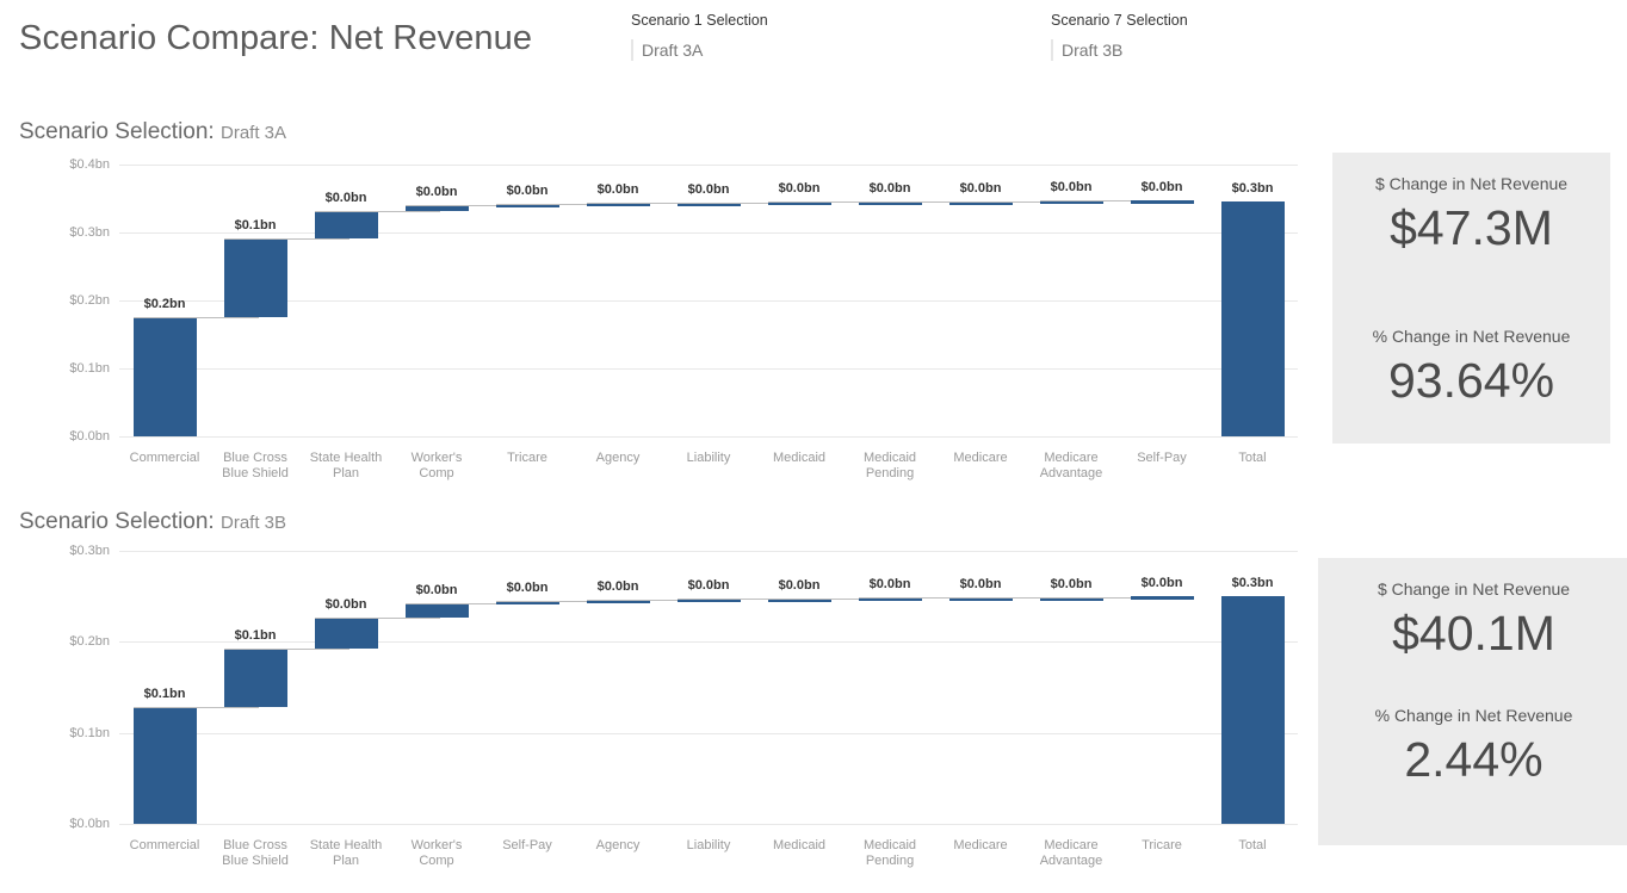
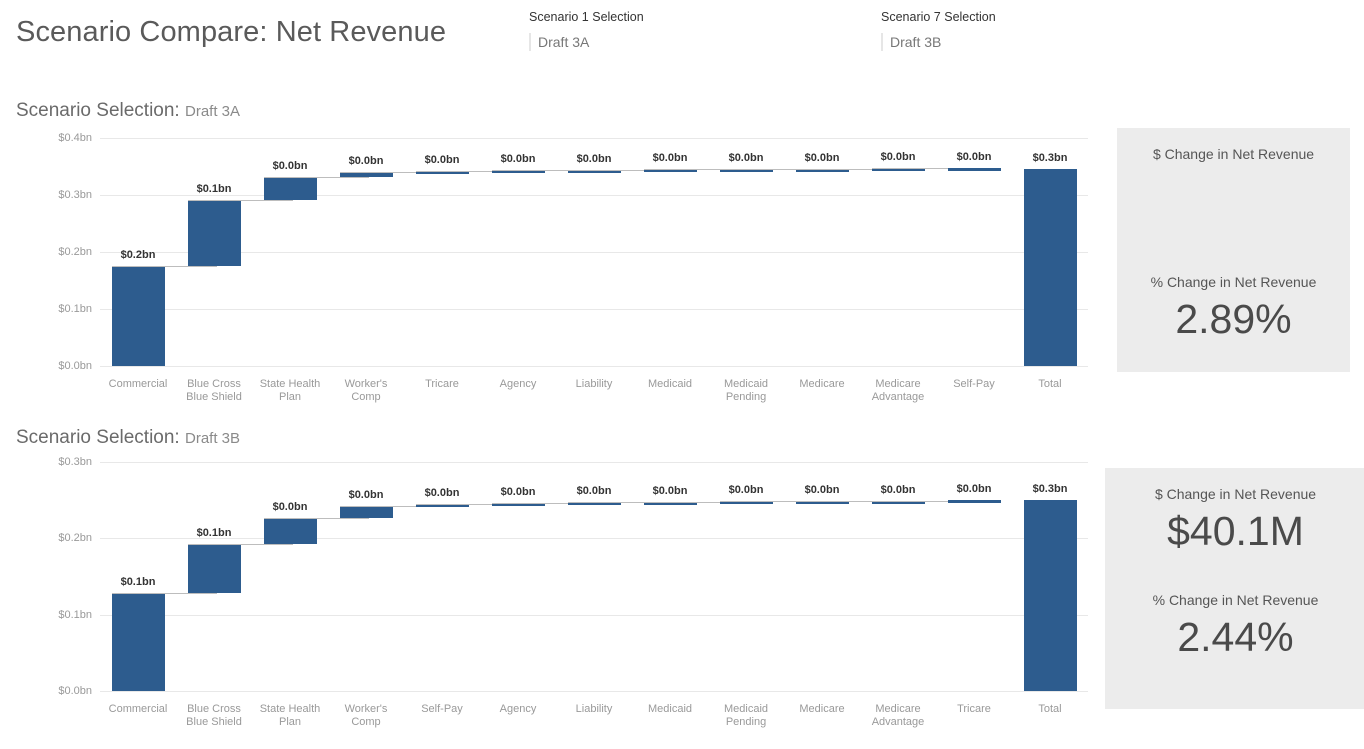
  Scenario Compare: Net Revenue
  Scenario 1 Selection
  Draft 3A
  Scenario 7 Selection
  Draft 3B
  Scenario Selection: Draft 3A
  $0.0bn
  $0.1bn
  $0.2bn
  $0.3bn
  $0.4bn
  $0.2bn
  $0.1bn
  $0.0bn
  $0.0bn
  $0.0bn
  $0.0bn
  $0.0bn
  $0.0bn
  $0.0bn
  $0.0bn
  $0.0bn
  $0.0bn
  $0.3bn
  Commercial
  Blue Cross
  Blue Shield
  State Health
  Plan
  Worker's
  Comp
  Tricare
  Agency
  Liability
  Medicaid
  Medicaid
  Pending
  Medicare
  Medicare
  Advantage
  Self-Pay
  Total
  Scenario Selection: Draft 3B
  $0.0bn
  $0.1bn
  $0.2bn
  $0.3bn
  $0.1bn
  $0.1bn
  $0.0bn
  $0.0bn
  $0.0bn
  $0.0bn
  $0.0bn
  $0.0bn
  $0.0bn
  $0.0bn
  $0.0bn
  $0.0bn
  $0.3bn
  Commercial
  Blue Cross
  Blue Shield
  State Health
  Plan
  Worker's
  Comp
  Self-Pay
  Agency
  Liability
  Medicaid
  Medicaid
  Pending
  Medicare
  Medicare
  Advantage
  Tricare
  Total
  $ Change in Net Revenue
- $47.3M
  % Change in Net Revenue
- 93.64%
+ 2.89%
  $ Change in Net Revenue
  $40.1M
  % Change in Net Revenue
  2.44%
